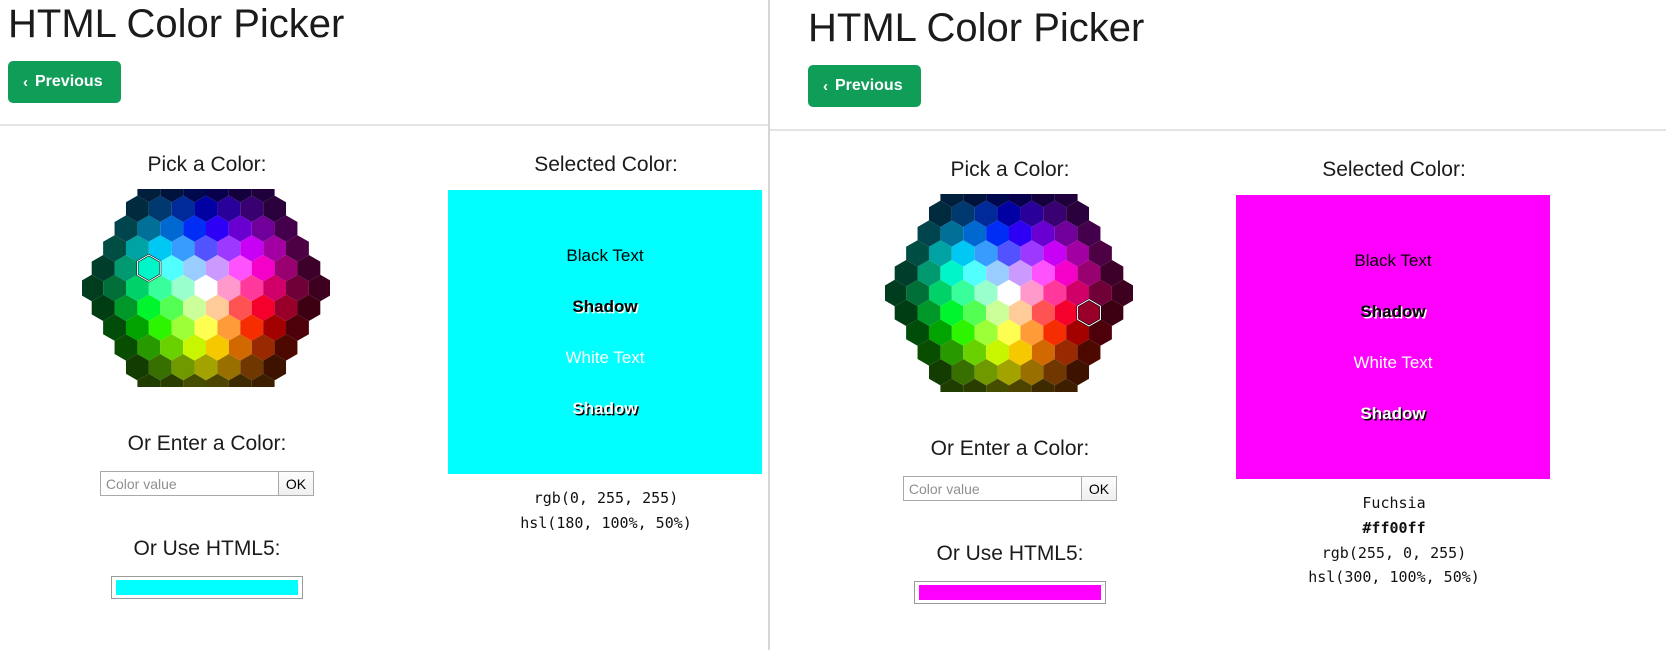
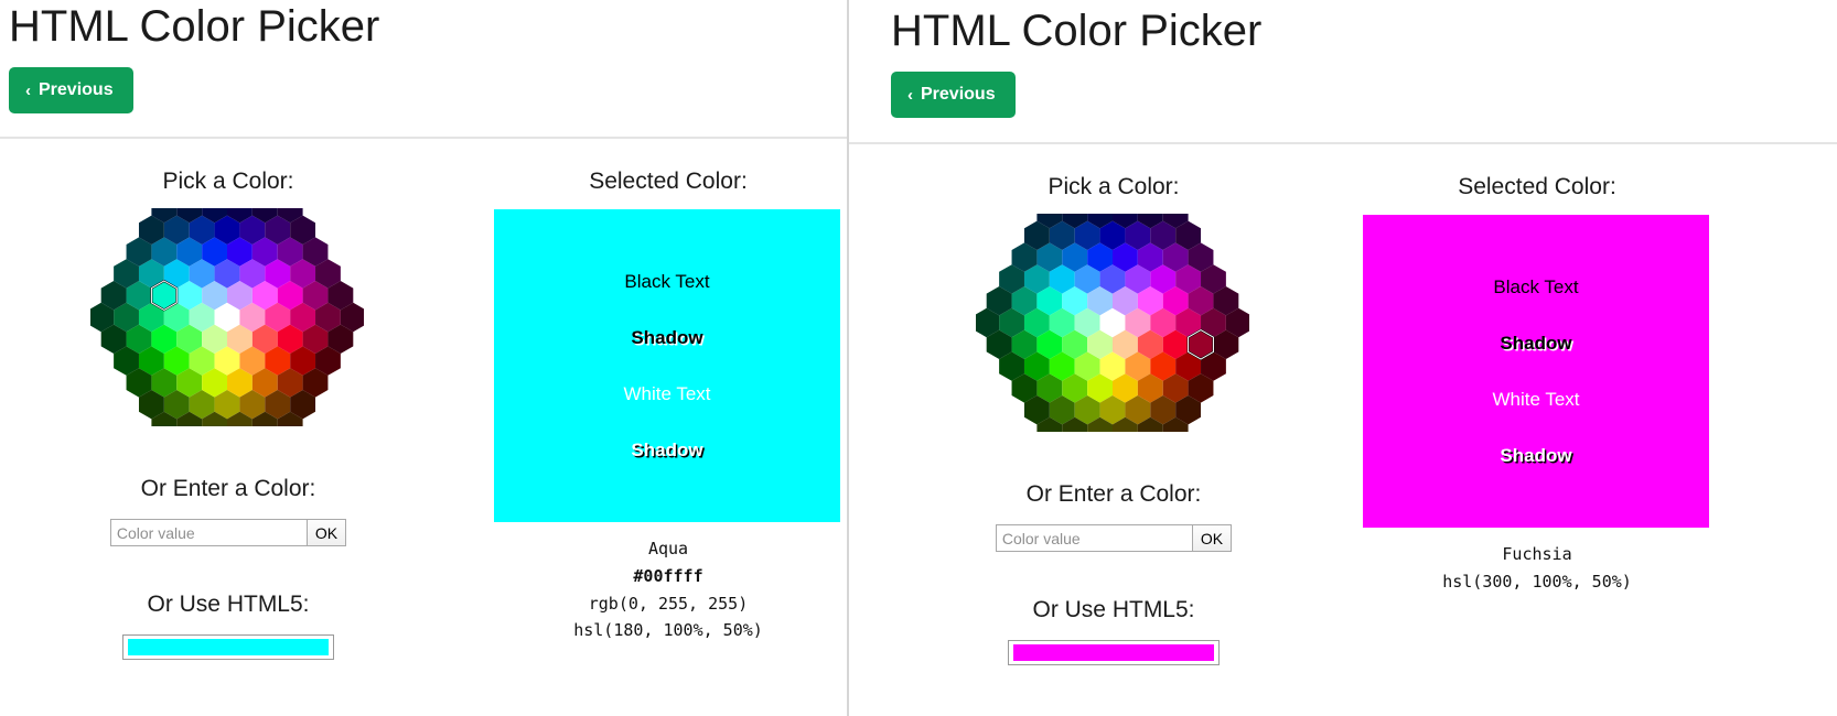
  HTML Color Picker
  ‹
  Previous
  Pick a Color:
  Or Enter a Color:
  Color value
  OK
  Or Use HTML5:
  Selected Color:
  Black Text
  Shadow
  White Text
  Shadow
+ Aqua
+ #00ffff
  rgb(0, 255, 255)
  hsl(180, 100%, 50%)
  HTML Color Picker
  ‹
  Previous
  Pick a Color:
  Or Enter a Color:
  Color value
  OK
  Or Use HTML5:
  Selected Color:
  Black Text
  Shadow
  White Text
  Shadow
  Fuchsia
- #ff00ff
- rgb(255, 0, 255)
  hsl(300, 100%, 50%)
